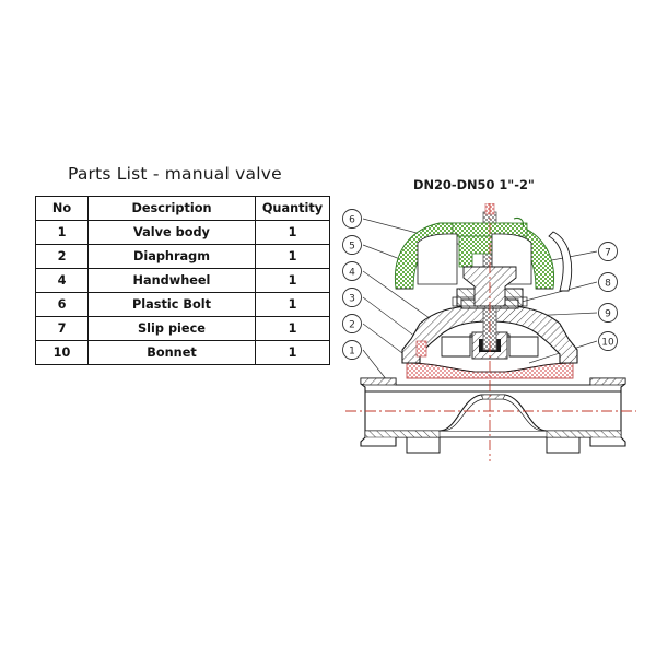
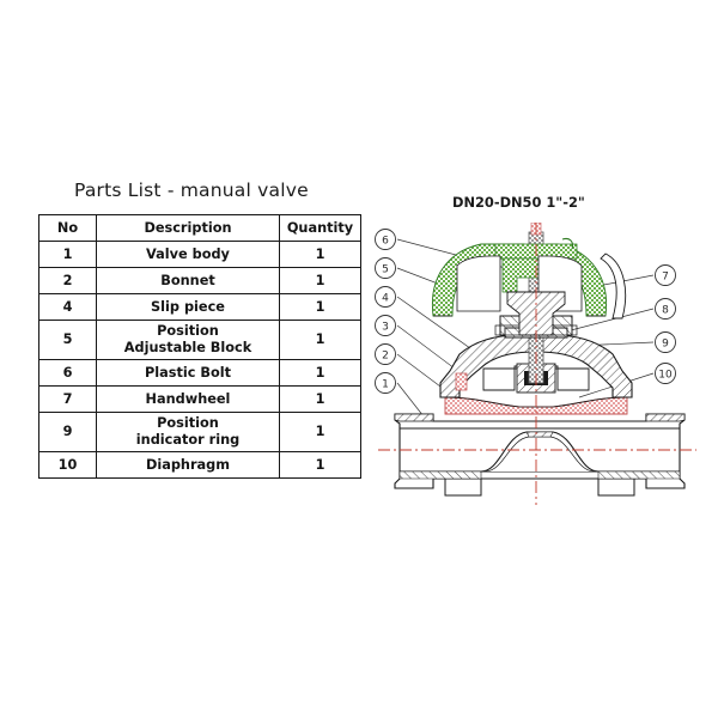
  Parts List - manual valve
  No	Description	Quantity
  1	Valve body	1
- 2	Diaphragm	1
+ 2	Bonnet	1
- 4	Handwheel	1
+ 4	Slip piece	1
+ 5	Position Adjustable Block	1
  6	Plastic Bolt	1
- 7	Slip piece	1
+ 7	Handwheel	1
+ 9	Position indicator ring	1
- 10	Bonnet	1
+ 10	Diaphragm	1
  DN20-DN50 1"-2"
  6
  5
  4
  3
  2
  1
  7
  8
  9
  10
